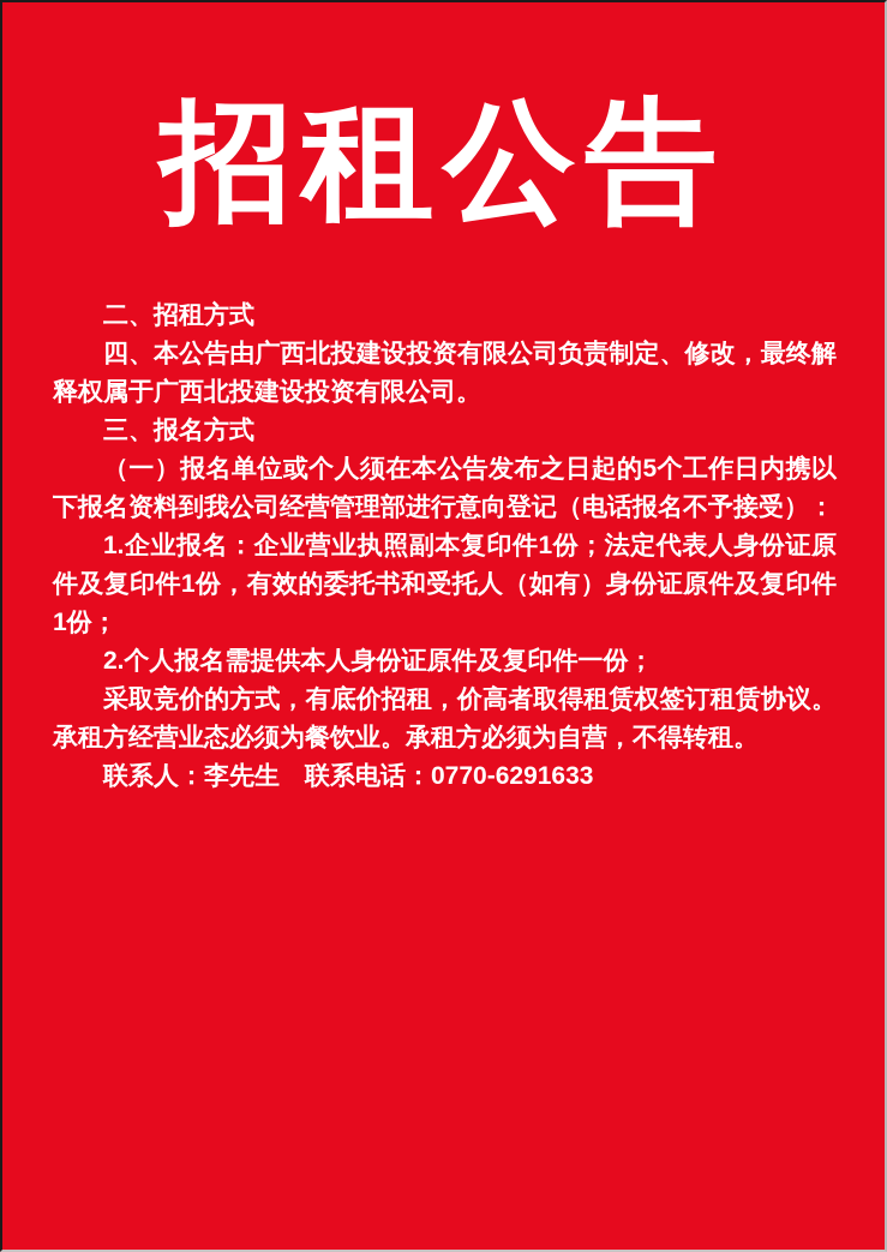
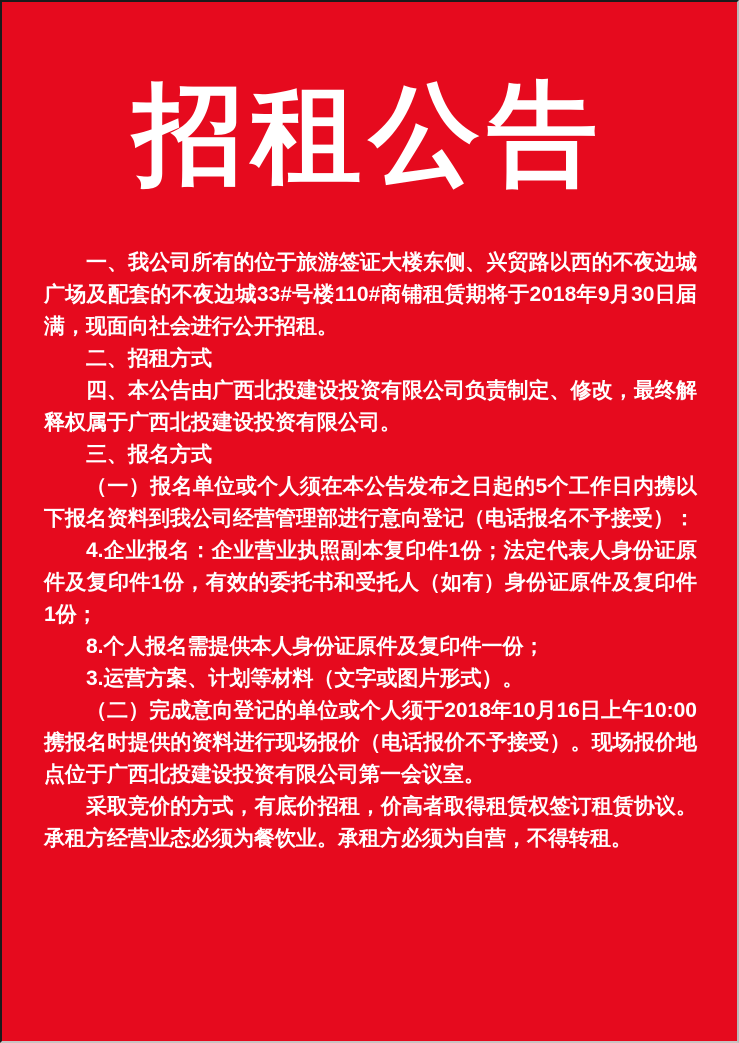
  招租公告
+ 一、我公司所有的位于旅游签证大楼东侧、兴贸路以西的不夜边城广场及配套的不夜边城33#号楼110#商铺租赁期将于2018年9月30日届满，现面向社会进行公开招租。
  二、招租方式
  四、本公告由广西北投建设投资有限公司负责制定、修改，最终解释权属于广西北投建设投资有限公司。
  三、报名方式
  （一）报名单位或个人须在本公告发布之日起的5个工作日内携以下报名资料到我公司经营管理部进行意向登记（电话报名不予接受）：
- 1.企业报名：企业营业执照副本复印件1份；法定代表人身份证原件及复印件1份，有效的委托书和受托人（如有）身份证原件及复印件1份；
+ 4.企业报名：企业营业执照副本复印件1份；法定代表人身份证原件及复印件1份，有效的委托书和受托人（如有）身份证原件及复印件1份；
- 2.个人报名需提供本人身份证原件及复印件一份；
+ 8.个人报名需提供本人身份证原件及复印件一份；
+ 3.运营方案、计划等材料（文字或图片形式）。
+ （二）完成意向登记的单位或个人须于2018年10月16日上午10:00携报名时提供的资料进行现场报价（电话报价不予接受）。现场报价地点位于广西北投建设投资有限公司第一会议室。
  采取竞价的方式，有底价招租，价高者取得租赁权签订租赁协议。承租方经营业态必须为餐饮业。承租方必须为自营，不得转租。
- 联系人：李先生 联系电话：0770-6291633
